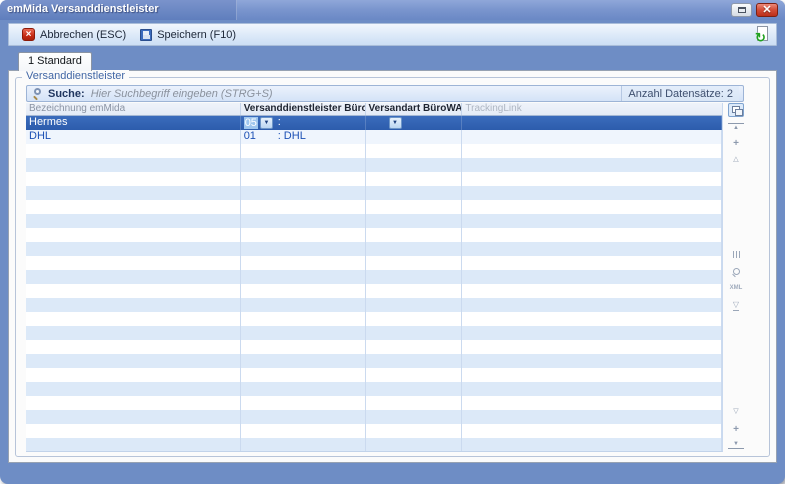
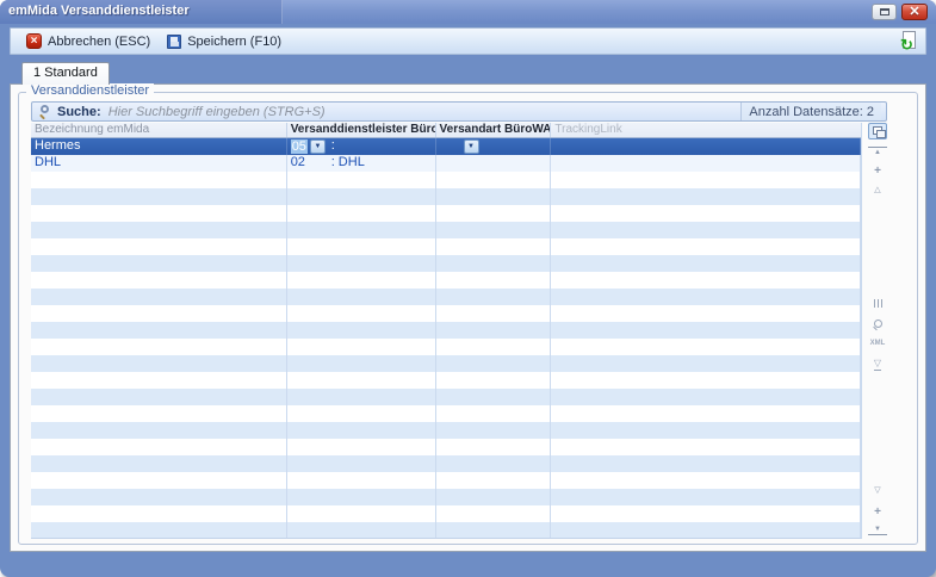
  emMida Versanddienstleister
  ✕
  ×
  Abbrechen (ESC)
  Speichern (F10)
  ↻
  1 Standard
  Versanddienstleister
  Suche:
  Hier Suchbegriff eingeben (STRG+S)
  Anzahl Datensätze: 2
  Bezeichnung emMida
  Versanddienstleister Büro
  Versandart BüroWA
  TrackingLink
  Hermes
  05
  :
  DHL
- 01
+ 02
  : DHL
  +
  ▽
  +
